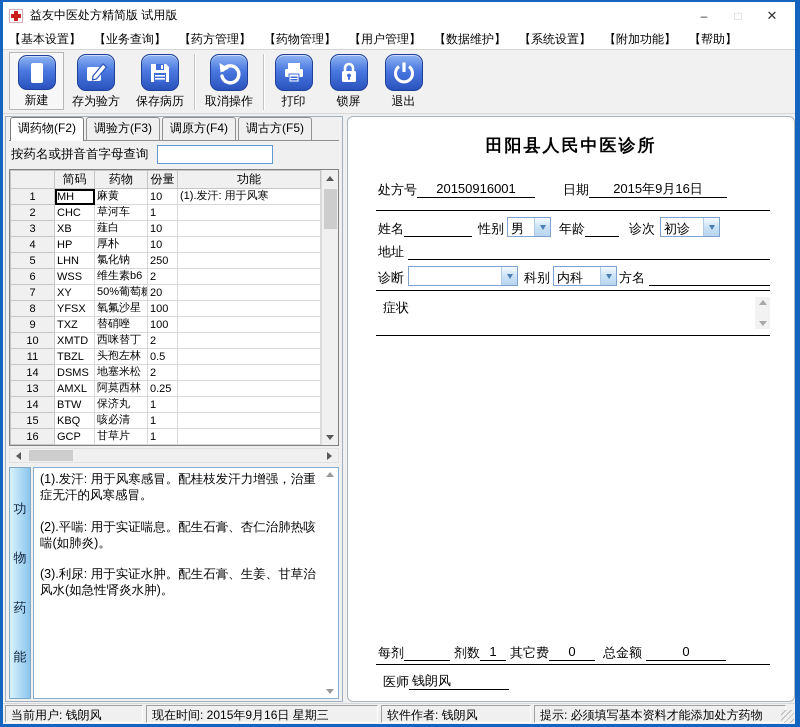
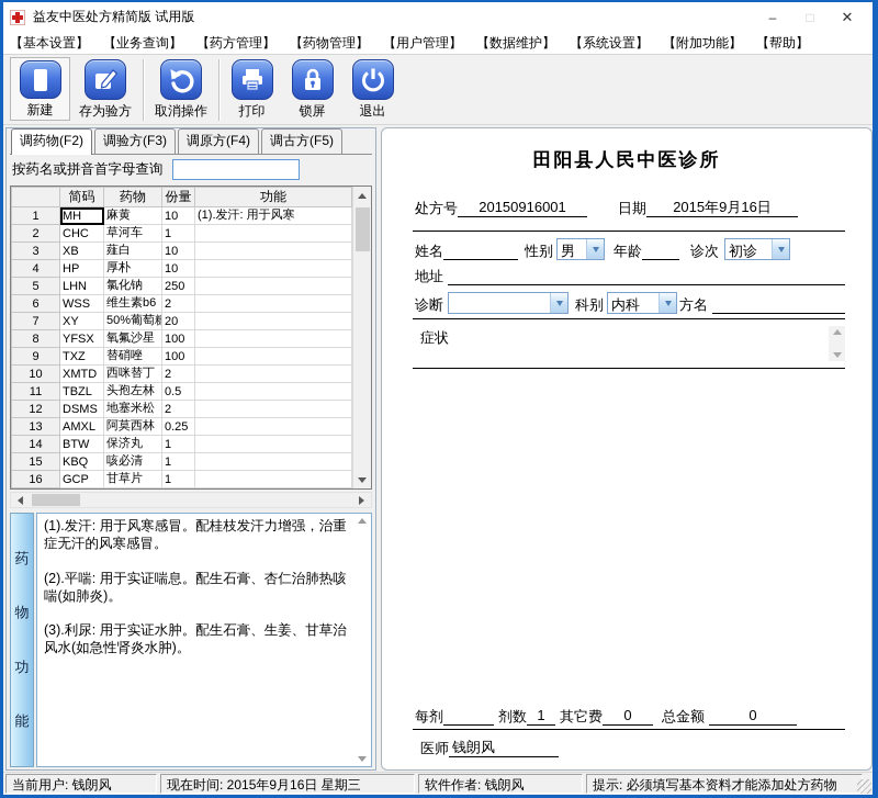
  益友中医处方精简版 试用版
  –
  □
  ✕
  【基本设置】
  【业务查询】
  【药方管理】
  【药物管理】
  【用户管理】
  【数据维护】
  【系统设置】
  【附加功能】
  【帮助】
  新建
  存为验方
- 保存病历
  取消操作
  打印
  锁屏
  退出
  调药物(F2)
  调验方(F3)
  调原方(F4)
  调古方(F5)
  按药名或拼音首字母查询
  	简码	药物	份量	功能
  1	MH	麻黄	10	(1).发汗: 用于风寒
  2	CHC	草河车	1
  3	XB	薤白	10
  4	HP	厚朴	10
  5	LHN	氯化钠	250
  6	WSS	维生素b6	2
  7	XY	50%葡萄糖	20
  8	YFSX	氧氟沙星	100
  9	TXZ	替硝唑	100
  10	XMTD	西咪替丁	2
  11	TBZL	头孢左林	0.5
- 14	DSMS	地塞米松	2
+ 12	DSMS	地塞米松	2
  13	AMXL	阿莫西林	0.25
  14	BTW	保济丸	1
  15	KBQ	咳必清	1
  16	GCP	甘草片	1
- 功
+ 药
  物
- 药
+ 功
  能
  (1).发汗: 用于风寒感冒。配桂枝发汗力增强，治重症无汗的风寒感冒。
  (2).平喘: 用于实证喘息。配生石膏、杏仁治肺热咳喘(如肺炎)。
  (3).利尿: 用于实证水肿。配生石膏、生姜、甘草治风水(如急性肾炎水肿)。
  田阳县人民中医诊所
  处方号
  20150916001
  日期
  2015年9月16日
  姓名
  性别
  男
  年龄
  诊次
  初诊
  地址
  诊断
  科别
  内科
  方名
  症状
  每剂
  剂数
  1
  其它费
  0
  总金额
  0
  医师
  钱朗风
  当前用户: 钱朗风
  现在时间: 2015年9月16日 星期三
  软件作者: 钱朗风
  提示: 必须填写基本资料才能添加处方药物
